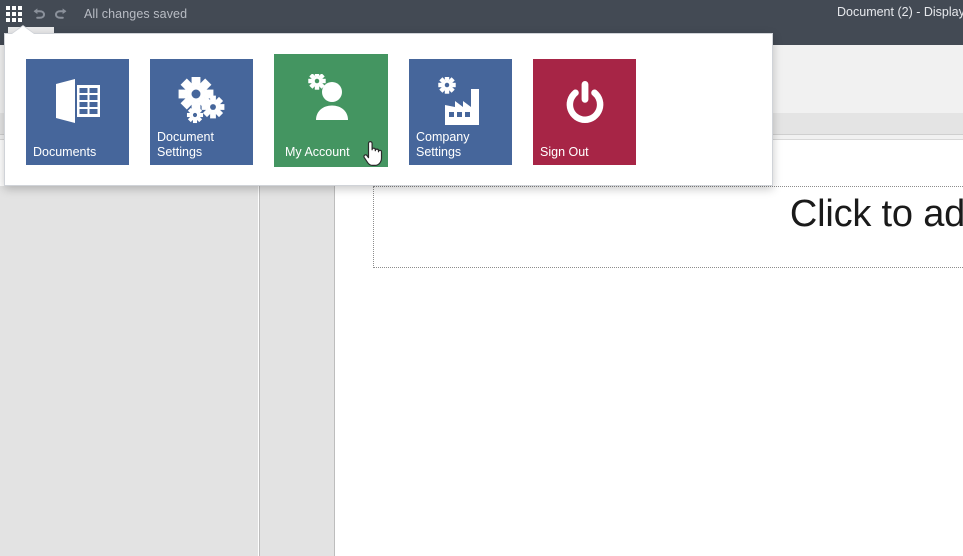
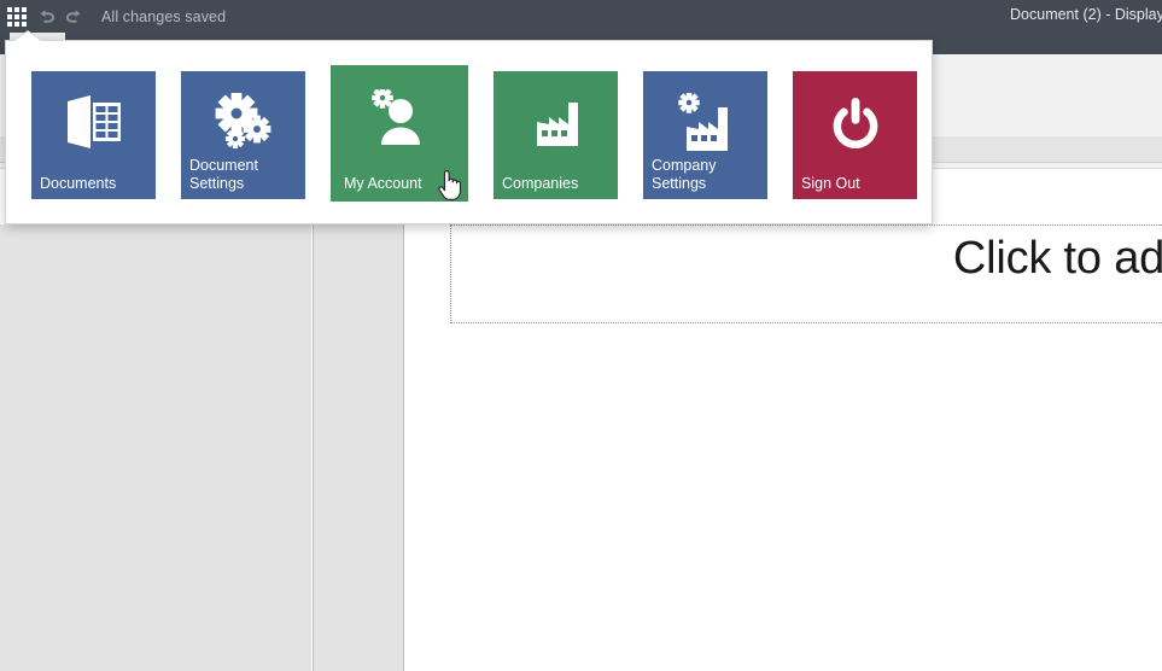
  Click to ad
  All changes saved
  Document (2) - Display
  Documents
  Document
  Settings
  My Account
+ Companies
  Company
  Settings
  Sign Out
